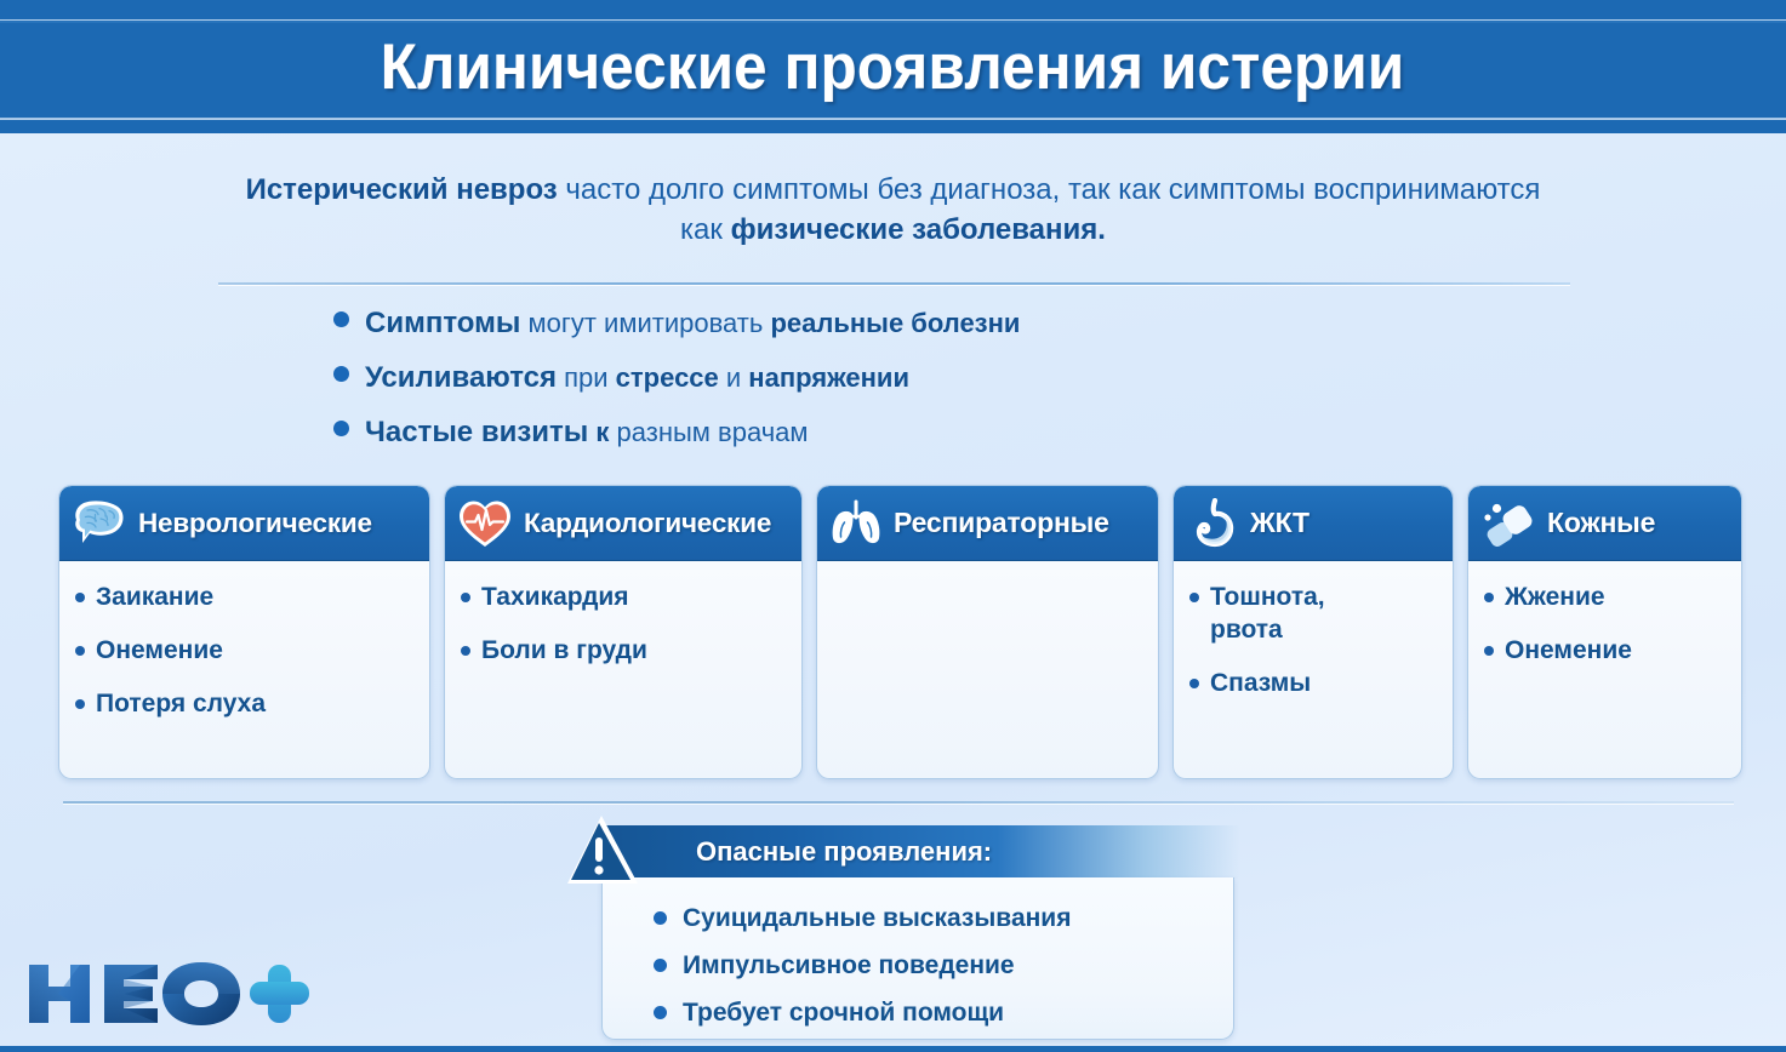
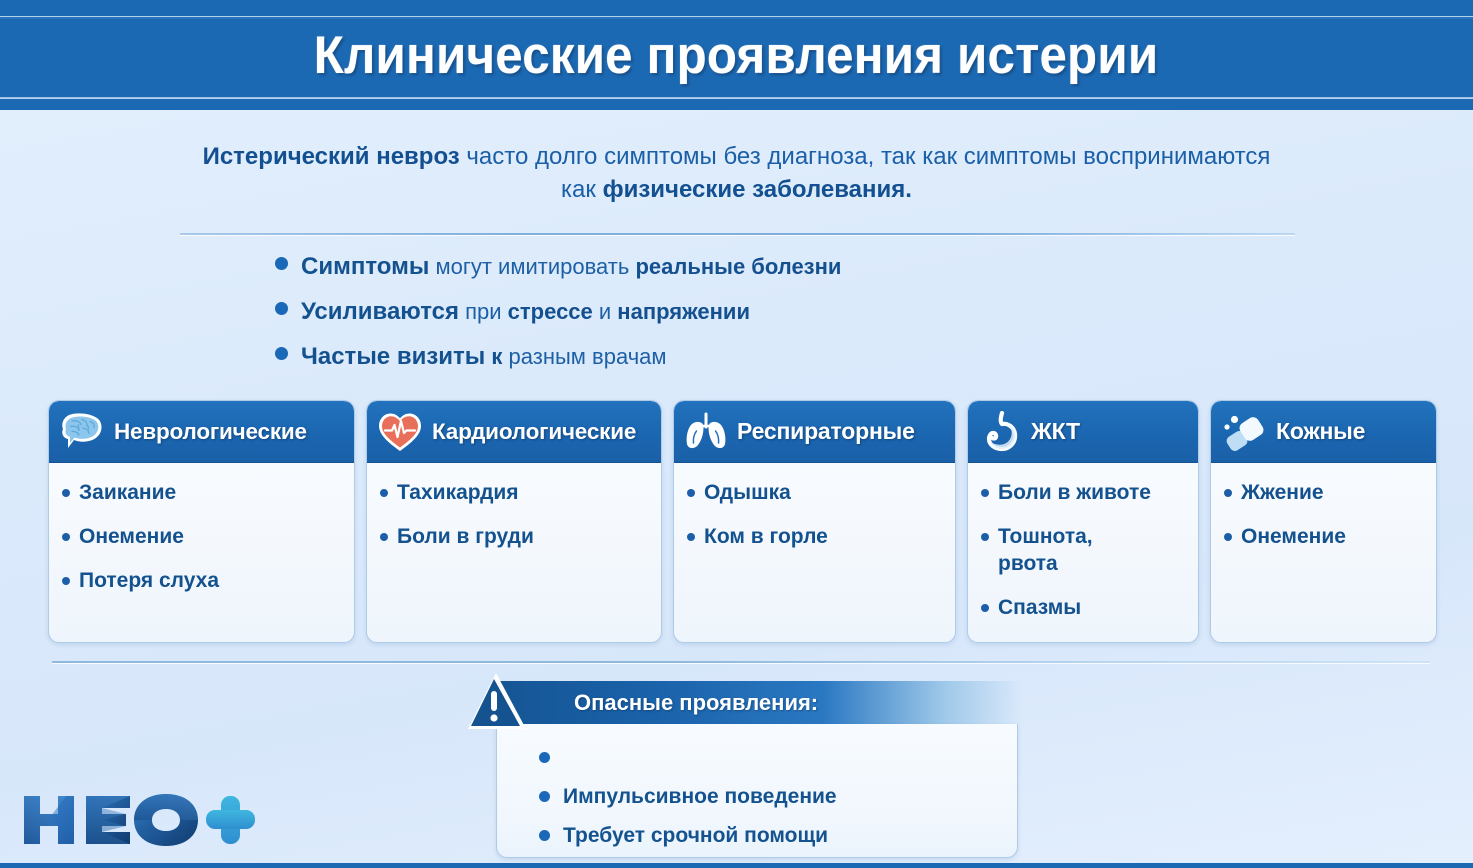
  Клинические проявления истерии
  Истерический невроз часто долго симптомы без диагноза, так как симптомы воспринимаются
  как физические заболевания.
  Симптомы могут имитировать реальные болезни
  Усиливаются при стрессе и напряжении
  Частые визиты к разным врачам
  Неврологические
  Заикание
  Онемение
  Потеря слуха
  Кардиологические
  Тахикардия
  Боли в груди
  Респираторные
+ Одышка
+ Ком в горле
  ЖКТ
+ Боли в животе
  Тошнота,
  рвота
  Спазмы
  Кожные
  Жжение
  Онемение
  Опасные проявления:
- Суицидальные высказывания
  Импульсивное поведение
  Требует срочной помощи
